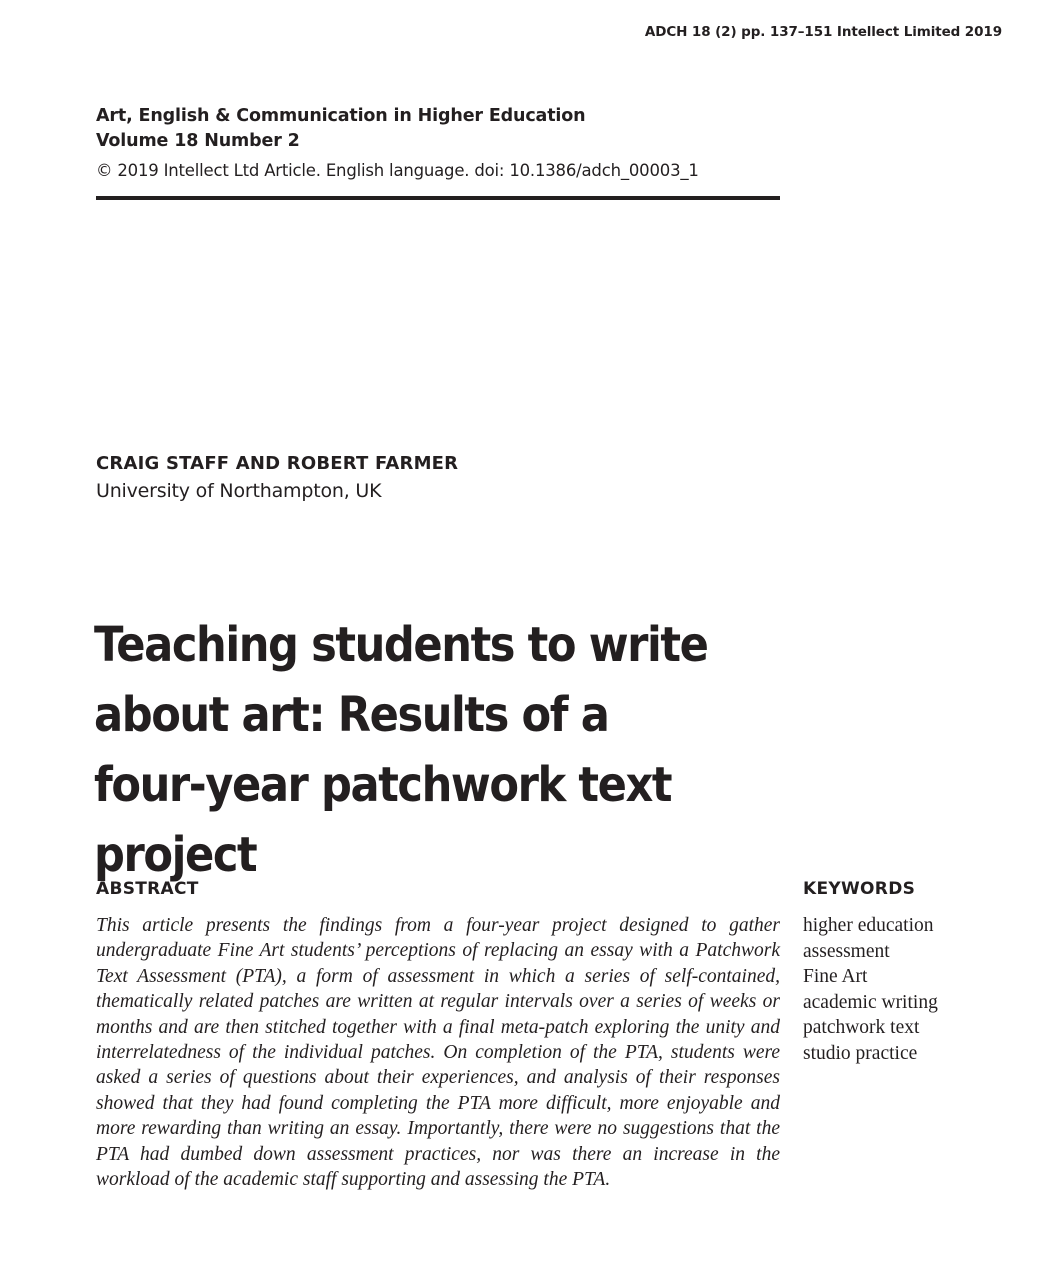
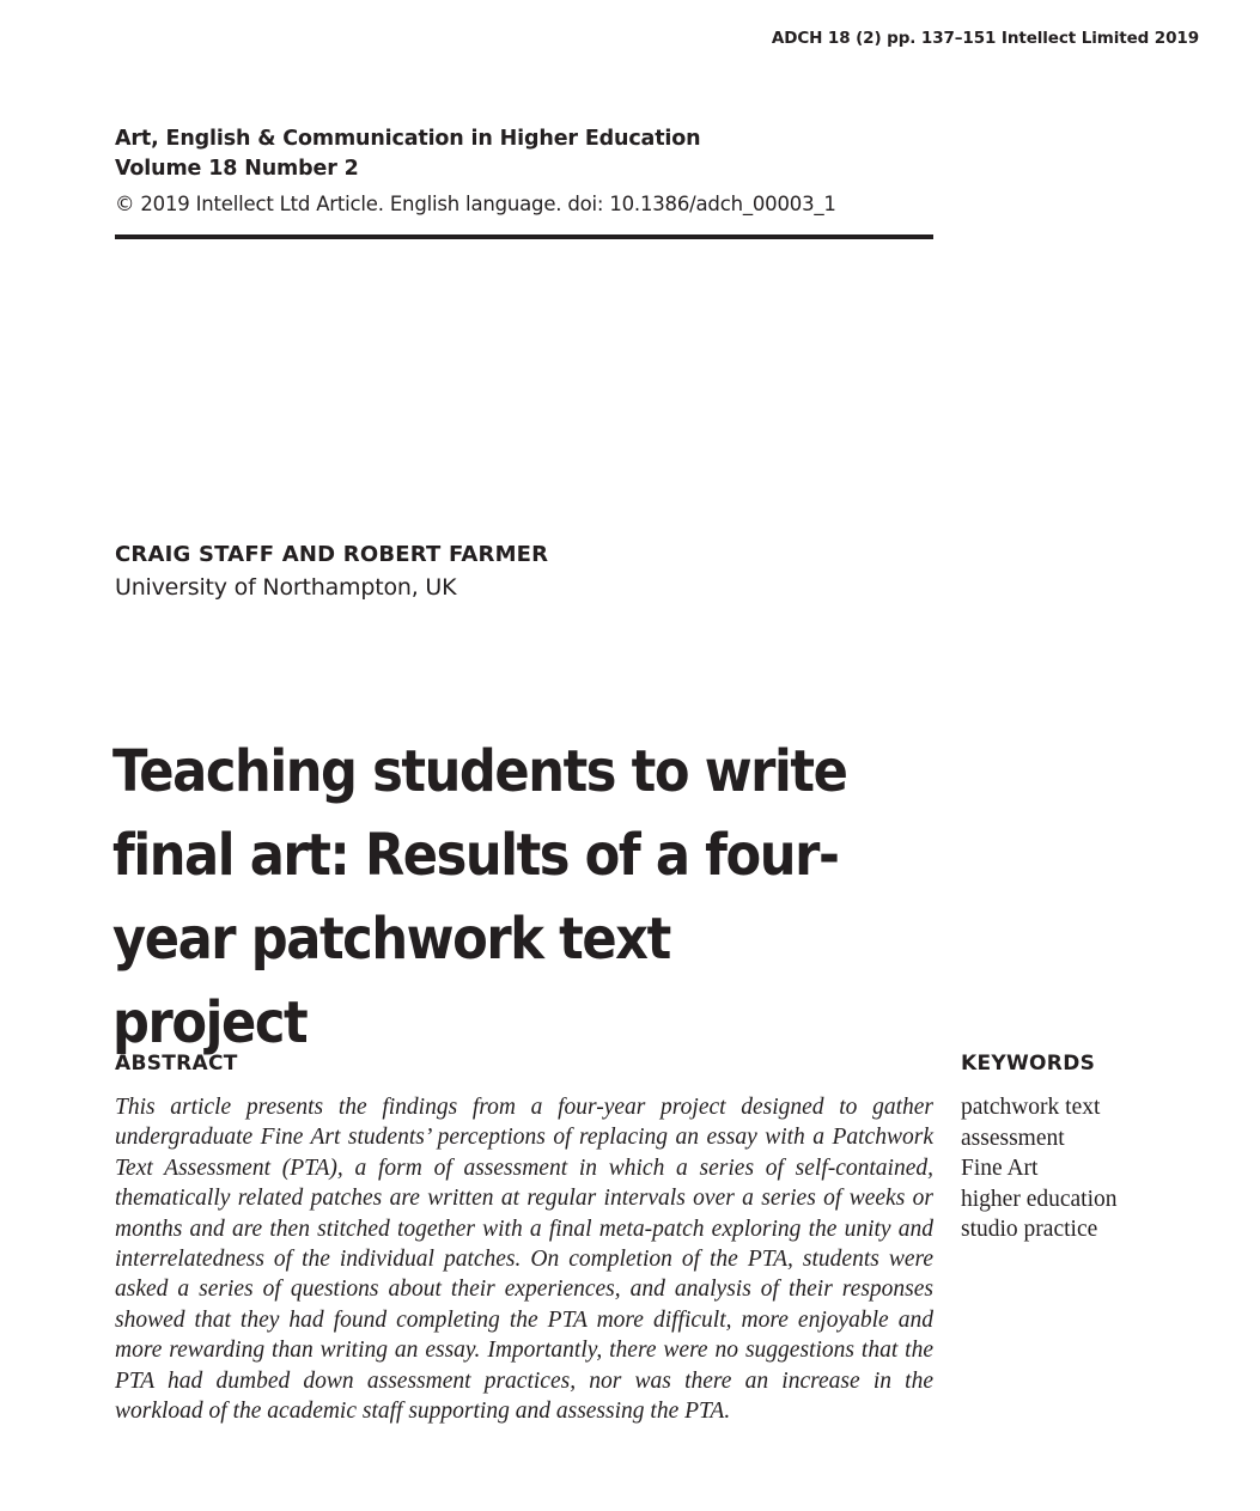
  ADCH 18 (2) pp. 137–151 Intellect Limited 2019
  Art, English & Communication in Higher Education
  Volume 18 Number 2
  © 2019 Intellect Ltd Article. English language. doi: 10.1386/adch_00003_1
  CRAIG STAFF AND ROBERT FARMER
  University of Northampton, UK
- Teaching students to write about art: Results of a four-year patchwork text project
+ Teaching students to write final art: Results of a four-year patchwork text project
  ABSTRACT
  This article presents the findings from a four-year project designed to gather undergraduate Fine Art students’ perceptions of replacing an essay with a Patchwork Text Assessment (PTA), a form of assessment in which a series of self-contained, thematically related patches are written at regular intervals over a series of weeks or months and are then stitched together with a final meta-patch exploring the unity and interrelatedness of the individual patches. On completion of the PTA, students were asked a series of questions about their experiences, and analysis of their responses showed that they had found completing the PTA more difficult, more enjoyable and more rewarding than writing an essay. Importantly, there were no suggestions that the PTA had dumbed down assessment practices, nor was there an increase in the workload of the academic staff supporting and assessing the PTA.
  KEYWORDS
- higher education
+ patchwork text
  assessment
  Fine Art
- academic writing
- patchwork text
+ higher education
  studio practice
